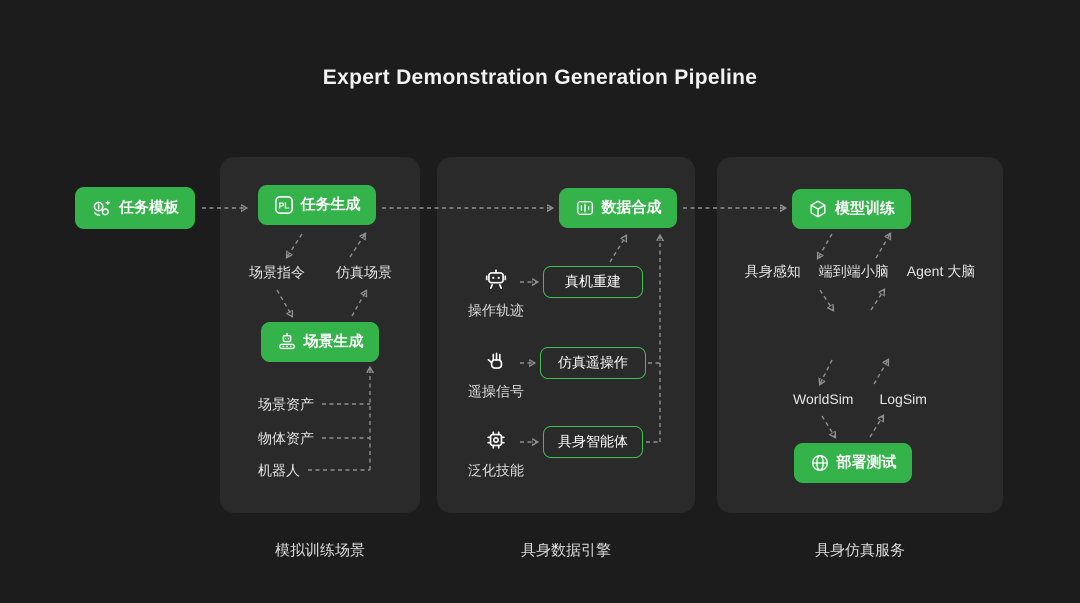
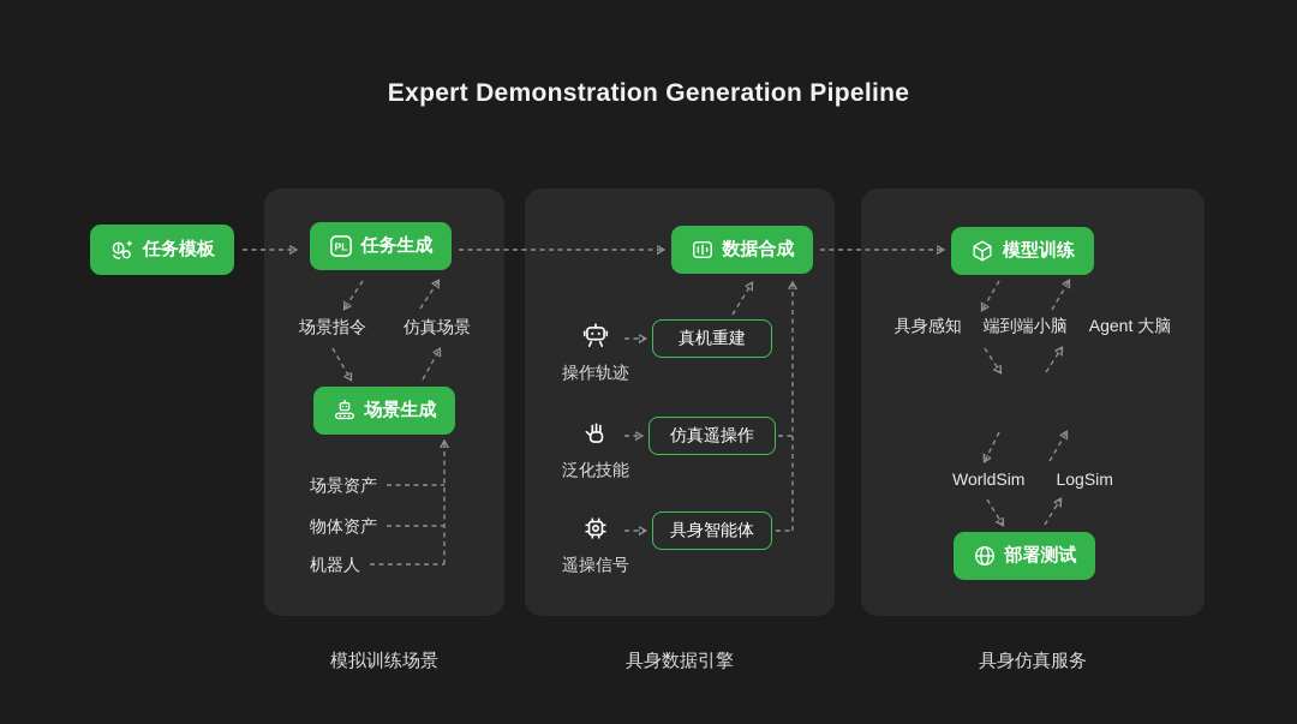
  Expert Demonstration Generation Pipeline
  任务模板
  PL
  任务生成
  场景指令
  仿真场景
  场景生成
  场景资产
  物体资产
  机器人
  模拟训练场景
  数据合成
  操作轨迹
  真机重建
- 遥操信号
+ 泛化技能
  仿真遥操作
- 泛化技能
+ 遥操信号
  具身智能体
  具身数据引擎
  模型训练
  具身感知
  端到端小脑
  Agent 大脑
  WorldSim
  LogSim
  部署测试
  具身仿真服务
